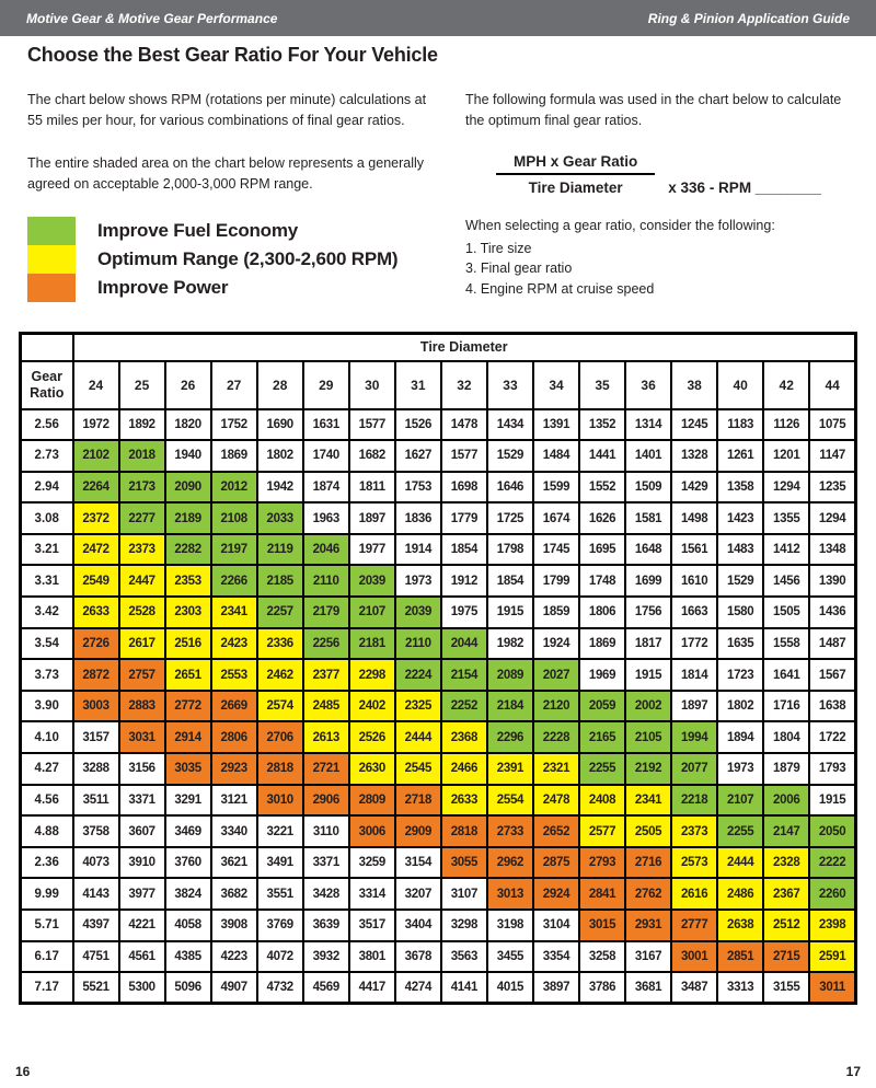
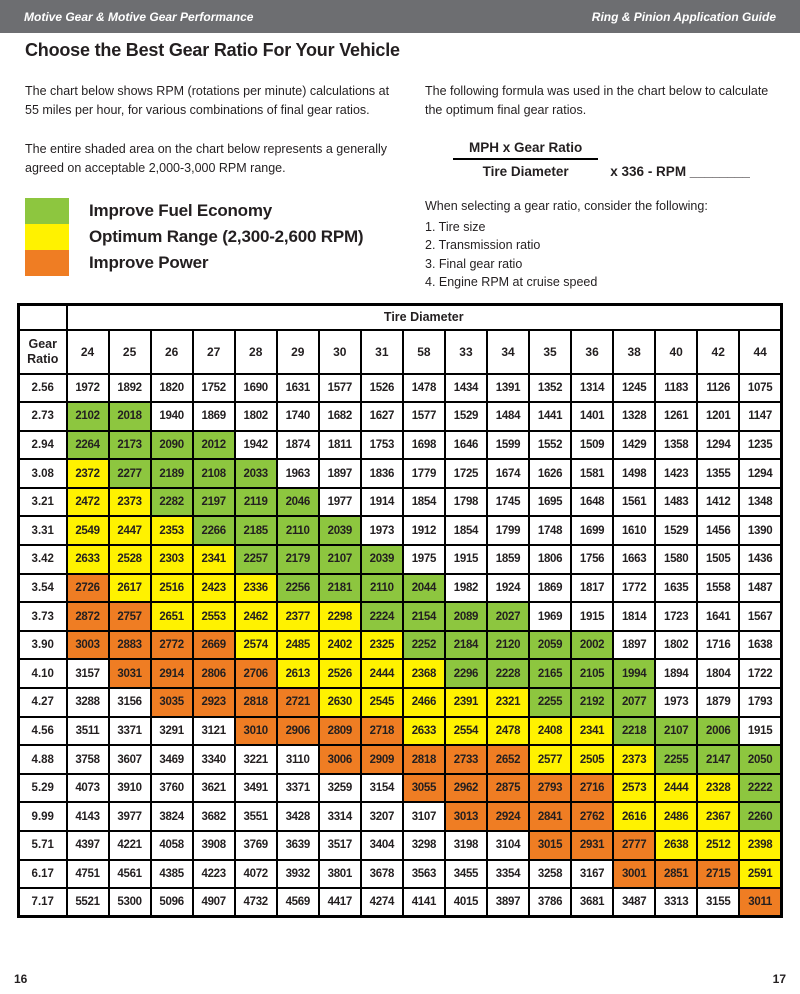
  Motive Gear & Motive Gear Performance
  Ring & Pinion Application Guide
  Choose the Best Gear Ratio For Your Vehicle
  The chart below shows RPM (rotations per minute) calculations at 55 miles per hour, for various combinations of final gear ratios.
  The entire shaded area on the chart below represents a generally agreed on acceptable 2,000-3,000 RPM range.
  Improve Fuel Economy
  Optimum Range (2,300-2,600 RPM)
  Improve Power
  The following formula was used in the chart below to calculate the optimum final gear ratios.
  MPH x Gear Ratio
  Tire Diameter
  x 336 - RPM ________
  When selecting a gear ratio, consider the following:
  1. Tire size
+ 2. Transmission ratio
  3. Final gear ratio
  4. Engine RPM at cruise speed
  	Tire Diameter
- Gear Ratio	24	25	26	27	28	29	30	31	32	33	34	35	36	38	40	42	44
+ Gear Ratio	24	25	26	27	28	29	30	31	58	33	34	35	36	38	40	42	44
  2.56	1972	1892	1820	1752	1690	1631	1577	1526	1478	1434	1391	1352	1314	1245	1183	1126	1075
  2.73	2102	2018	1940	1869	1802	1740	1682	1627	1577	1529	1484	1441	1401	1328	1261	1201	1147
  2.94	2264	2173	2090	2012	1942	1874	1811	1753	1698	1646	1599	1552	1509	1429	1358	1294	1235
  3.08	2372	2277	2189	2108	2033	1963	1897	1836	1779	1725	1674	1626	1581	1498	1423	1355	1294
  3.21	2472	2373	2282	2197	2119	2046	1977	1914	1854	1798	1745	1695	1648	1561	1483	1412	1348
  3.31	2549	2447	2353	2266	2185	2110	2039	1973	1912	1854	1799	1748	1699	1610	1529	1456	1390
  3.42	2633	2528	2303	2341	2257	2179	2107	2039	1975	1915	1859	1806	1756	1663	1580	1505	1436
  3.54	2726	2617	2516	2423	2336	2256	2181	2110	2044	1982	1924	1869	1817	1772	1635	1558	1487
  3.73	2872	2757	2651	2553	2462	2377	2298	2224	2154	2089	2027	1969	1915	1814	1723	1641	1567
  3.90	3003	2883	2772	2669	2574	2485	2402	2325	2252	2184	2120	2059	2002	1897	1802	1716	1638
  4.10	3157	3031	2914	2806	2706	2613	2526	2444	2368	2296	2228	2165	2105	1994	1894	1804	1722
  4.27	3288	3156	3035	2923	2818	2721	2630	2545	2466	2391	2321	2255	2192	2077	1973	1879	1793
  4.56	3511	3371	3291	3121	3010	2906	2809	2718	2633	2554	2478	2408	2341	2218	2107	2006	1915
  4.88	3758	3607	3469	3340	3221	3110	3006	2909	2818	2733	2652	2577	2505	2373	2255	2147	2050
- 2.36	4073	3910	3760	3621	3491	3371	3259	3154	3055	2962	2875	2793	2716	2573	2444	2328	2222
+ 5.29	4073	3910	3760	3621	3491	3371	3259	3154	3055	2962	2875	2793	2716	2573	2444	2328	2222
  9.99	4143	3977	3824	3682	3551	3428	3314	3207	3107	3013	2924	2841	2762	2616	2486	2367	2260
  5.71	4397	4221	4058	3908	3769	3639	3517	3404	3298	3198	3104	3015	2931	2777	2638	2512	2398
  6.17	4751	4561	4385	4223	4072	3932	3801	3678	3563	3455	3354	3258	3167	3001	2851	2715	2591
  7.17	5521	5300	5096	4907	4732	4569	4417	4274	4141	4015	3897	3786	3681	3487	3313	3155	3011
  16
  17
